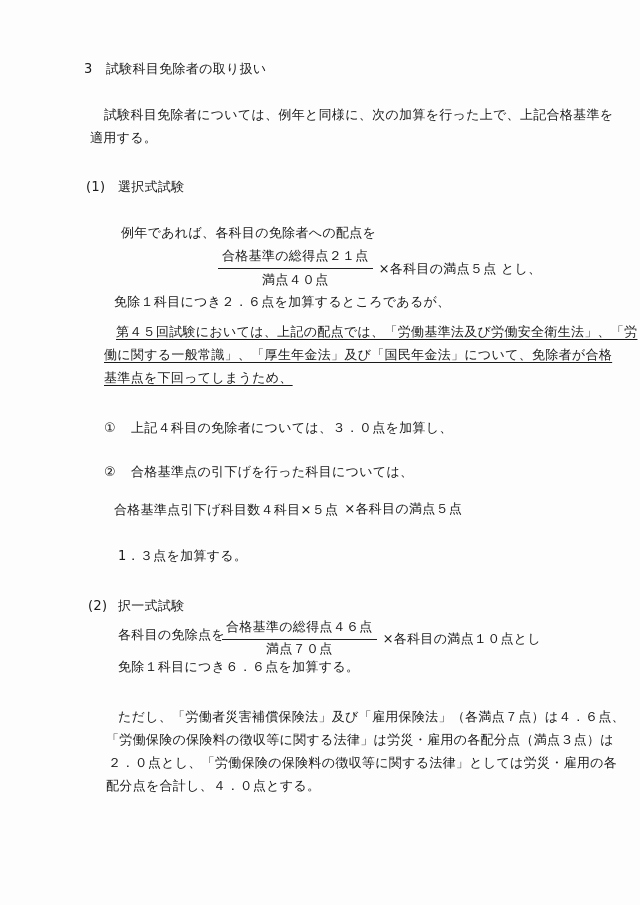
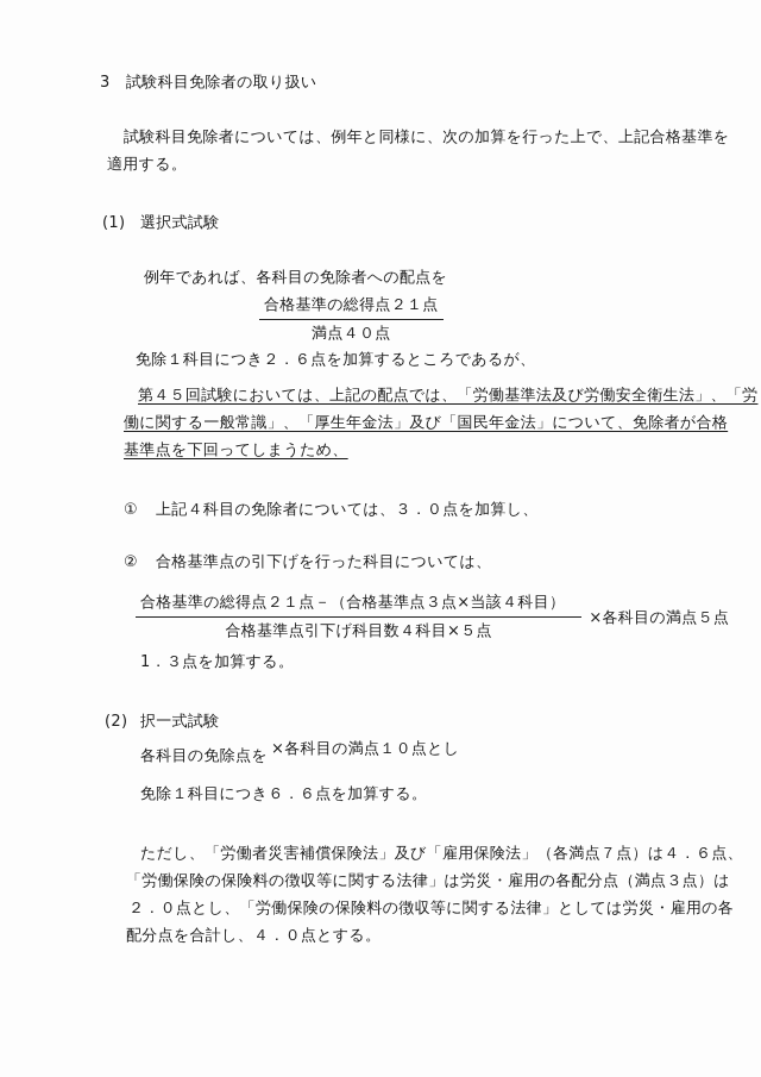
  3
  試験科目免除者の取り扱い
  試験科目免除者については、例年と同様に、次の加算を行った上で、上記合格基準を
  適用する。
  (1)
  選択式試験
  例年であれば、各科目の免除者への配点を
  合格基準の総得点２１点
  満点４０点
- ×各科目の満点５点 とし、
  免除１科目につき２．６点を加算するところであるが、
  第４５回試験においては、上記の配点では、「労働基準法及び労働安全衛生法」、「労
  働に関する一般常識」、「厚生年金法」及び「国民年金法」について、免除者が合格
  基準点を下回ってしまうため、
  ①
  上記４科目の免除者については、３．０点を加算し、
  ②
  合格基準点の引下げを行った科目については、
+ 合格基準の総得点２１点－（合格基準点３点×当該４科目）
  合格基準点引下げ科目数４科目×５点
  ×各科目の満点５点
  1．３点を加算する。
  (2)
  択一式試験
  各科目の免除点を
- 合格基準の総得点４６点
- 満点７０点
  ×各科目の満点１０点とし
  免除１科目につき６．６点を加算する。
  ただし、「労働者災害補償保険法」及び「雇用保険法」（各満点７点）は４．６点、
  「労働保険の保険料の徴収等に関する法律」は労災・雇用の各配分点（満点３点）は
  ２．０点とし、「労働保険の保険料の徴収等に関する法律」としては労災・雇用の各
  配分点を合計し、４．０点とする。
